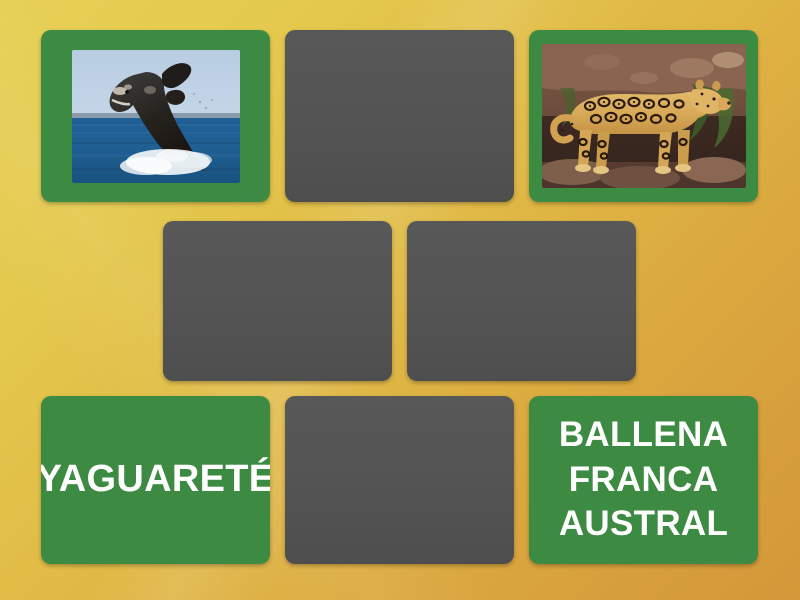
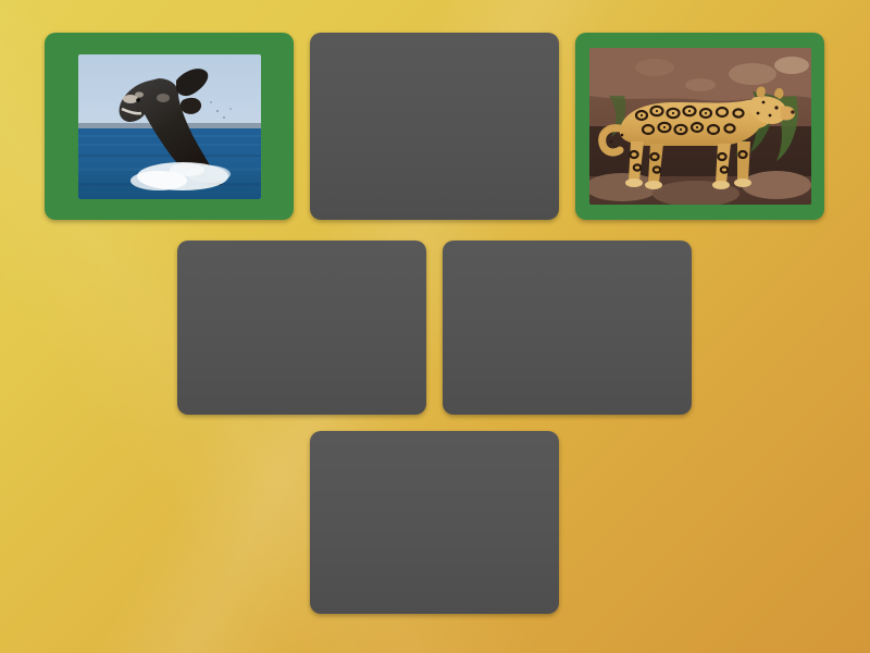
- YAGUARETÉ
- BALLENA
- FRANCA
- AUSTRAL
